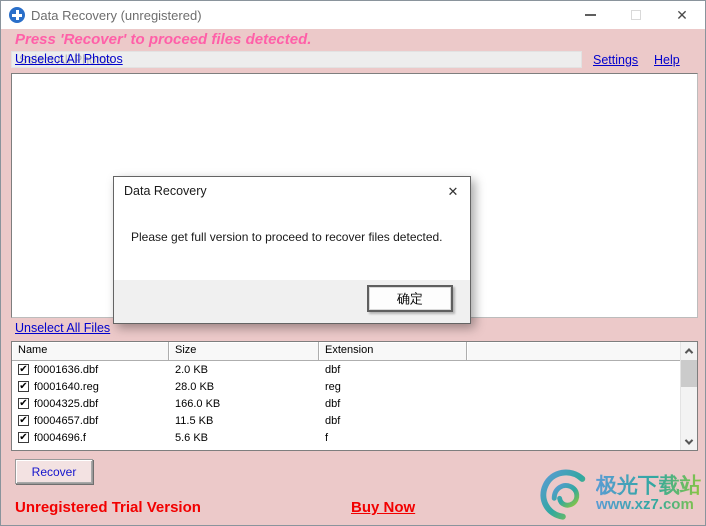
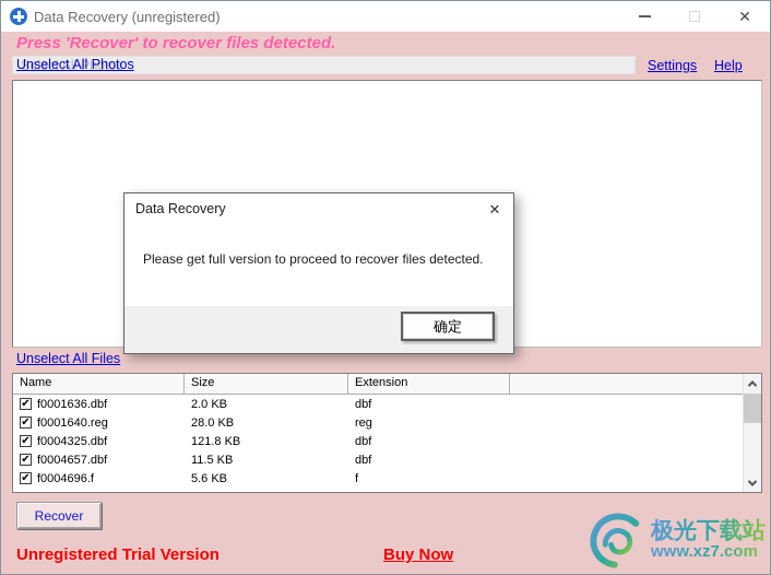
  Data Recovery (unregistered)
  ✕
- Press 'Recover' to proceed files detected.
+ Press 'Recover' to recover files detected.
  Select All Photos
  Unselect All Photos
  Settings
  Help
  Unselect All Files
  Name
  Size
  Extension
  ✔
  f0001636.dbf
  2.0 KB
  dbf
  ✔
  f0001640.reg
  28.0 KB
  reg
  ✔
  f0004325.dbf
- 166.0 KB
+ 121.8 KB
  dbf
  ✔
  f0004657.dbf
  11.5 KB
  dbf
  ✔
  f0004696.f
  5.6 KB
  f
  Recover
  Unregistered Trial Version
  Buy Now
  极光下载站
  www.xz7.com
  Data Recovery
  ✕
  Please get full version to proceed to recover files detected.
  确定
